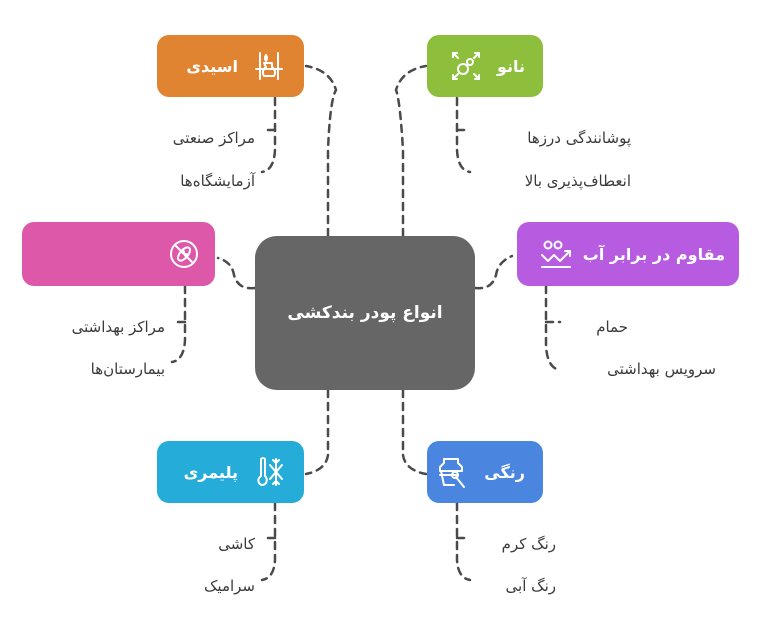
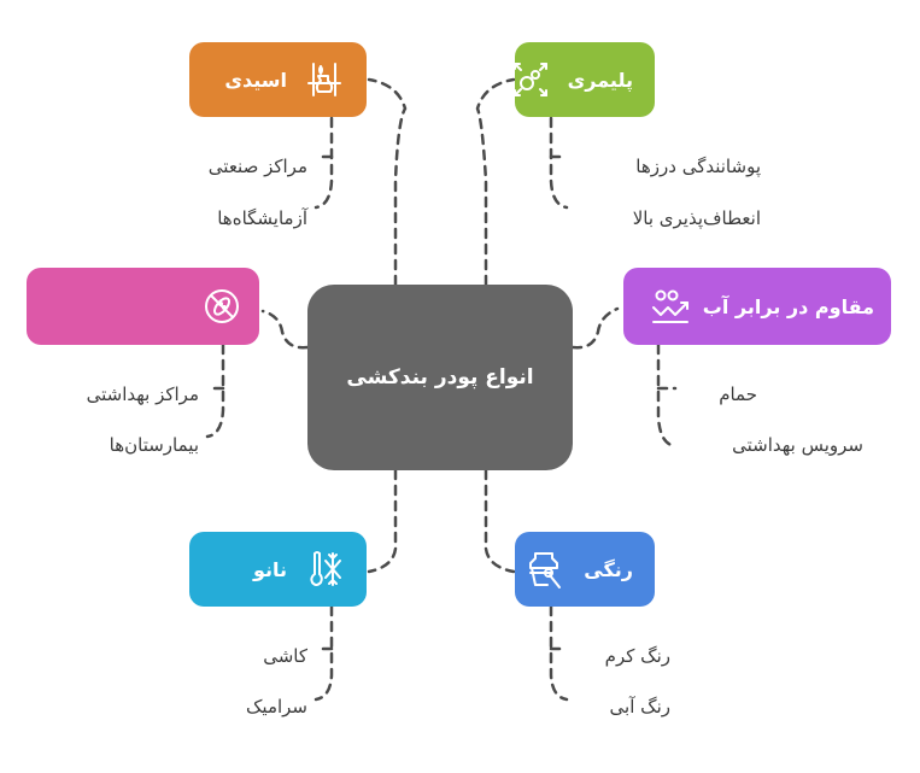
  انواع پودر بندکشی
  اسیدی
- نانو
+ پلیمری
  مقاوم در برابر آب
- پلیمری
+ نانو
  رنگی
  مراکز صنعتی
  آزمایشگاه‌ها
  پوشانندگی درزها
  انعطاف‌پذیری بالا
  مراکز بهداشتی
  بیمارستان‌ها
  حمام
  سرویس بهداشتی
  کاشی
  سرامیک
  رنگ کرم
  رنگ آبی
